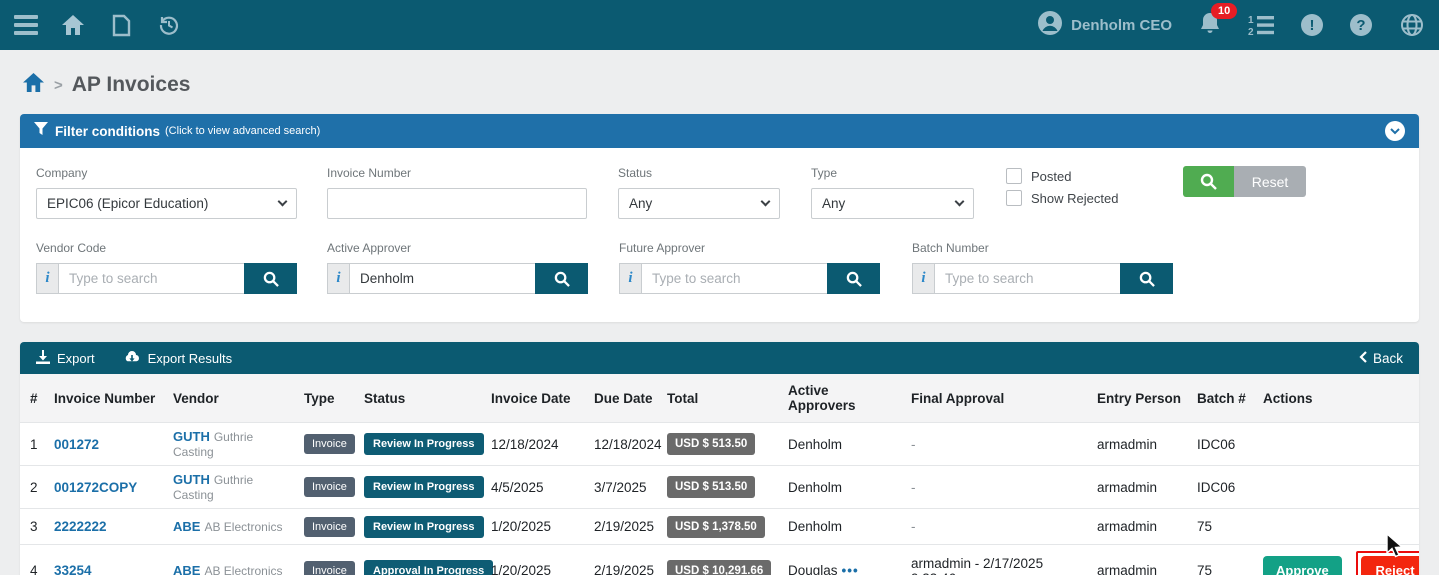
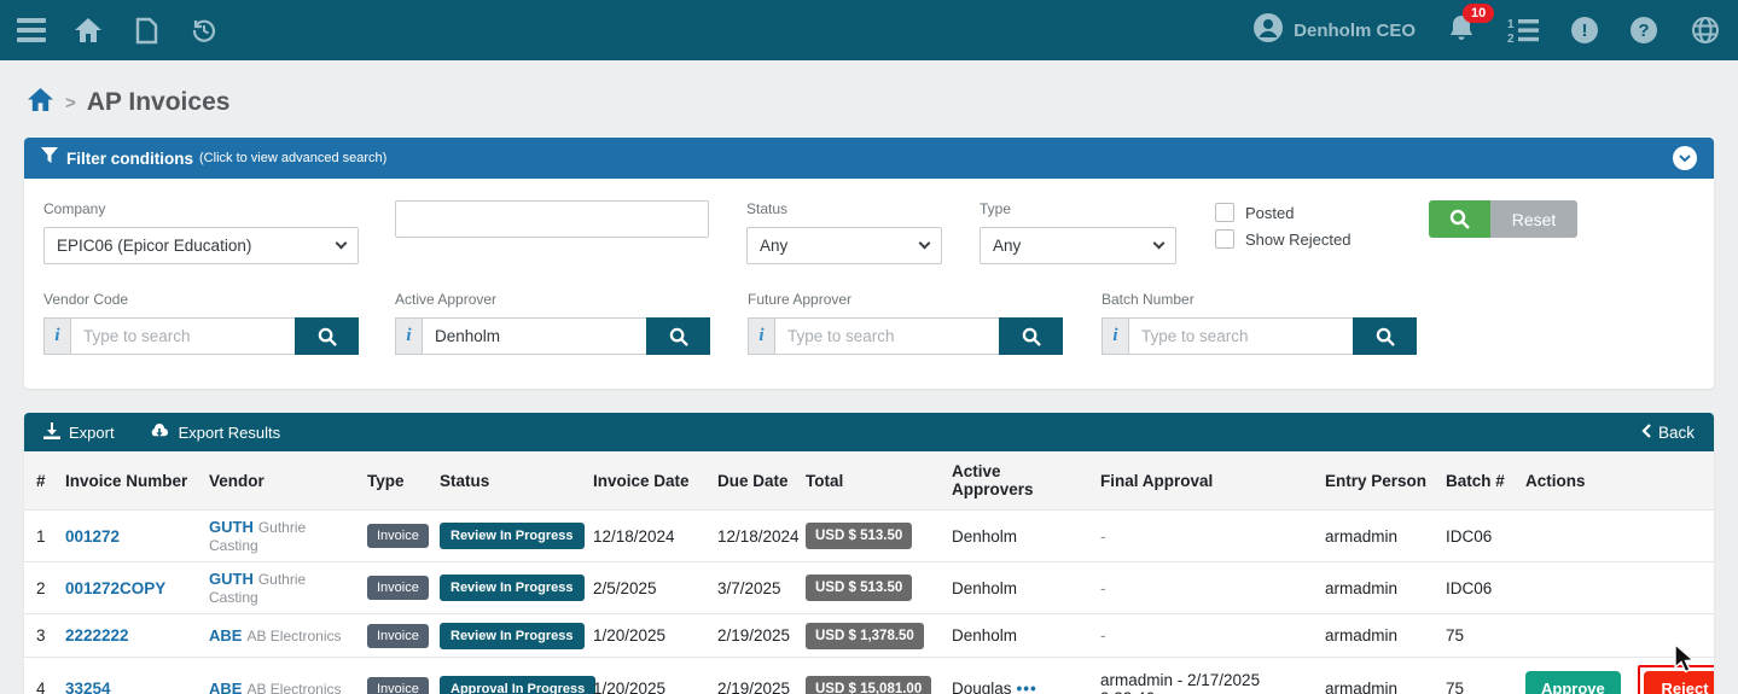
  Denholm CEO
  10
  1
  2
  !
  ?
  >
  AP Invoices
  Filter conditions
  (Click to view advanced search)
  Company
  EPIC06 (Epicor Education)
- Invoice Number
  Status
  Any
  Type
  Any
  Posted
  Show Rejected
  Reset
  Vendor Code
  i
  Type to search
  Active Approver
  i
  Denholm
  Future Approver
  i
  Type to search
  Batch Number
  i
  Type to search
  Export
  Export Results
  Back
  #	Invoice Number	Vendor	Type	Status	Invoice Date	Due Date	Total	Active Approvers	Final Approval	Entry Person	Batch #	Actions
  1	001272	GUTH Guthrie Casting	Invoice	Review In Progress	12/18/2024	12/18/2024	USD $ 513.50	Denholm	-	armadmin	IDC06
- 2	001272COPY	GUTH Guthrie Casting	Invoice	Review In Progress	4/5/2025	3/7/2025	USD $ 513.50	Denholm	-	armadmin	IDC06
+ 2	001272COPY	GUTH Guthrie Casting	Invoice	Review In Progress	2/5/2025	3/7/2025	USD $ 513.50	Denholm	-	armadmin	IDC06
  3	2222222	ABE AB Electronics	Invoice	Review In Progress	1/20/2025	2/19/2025	USD $ 1,378.50	Denholm	-	armadmin	75
- 4	33254	ABE AB Electronics	Invoice	Approval In Progress	1/20/2025	2/19/2025	USD $ 10,291.66	Douglas •••	armadmin - 2/17/2025	armadmin	75	Approve Reject
+ 4	33254	ABE AB Electronics	Invoice	Approval In Progress	1/20/2025	2/19/2025	USD $ 15,081.00	Douglas •••	armadmin - 2/17/2025	armadmin	75	Approve Reject
